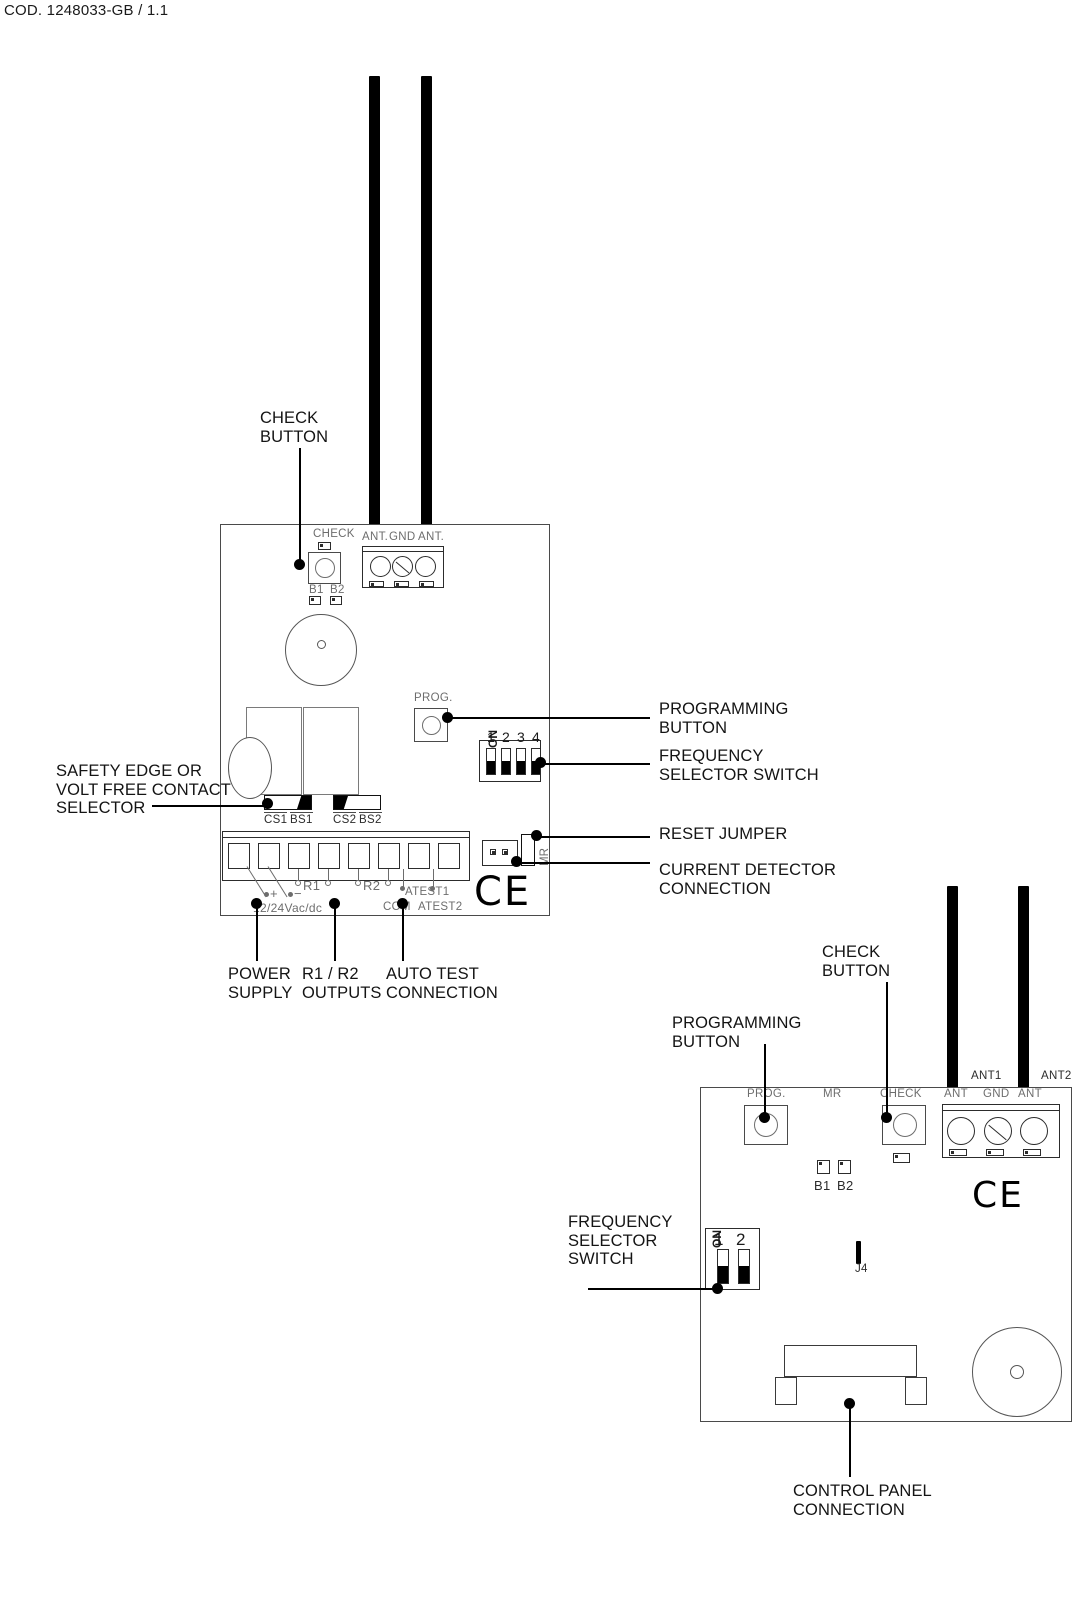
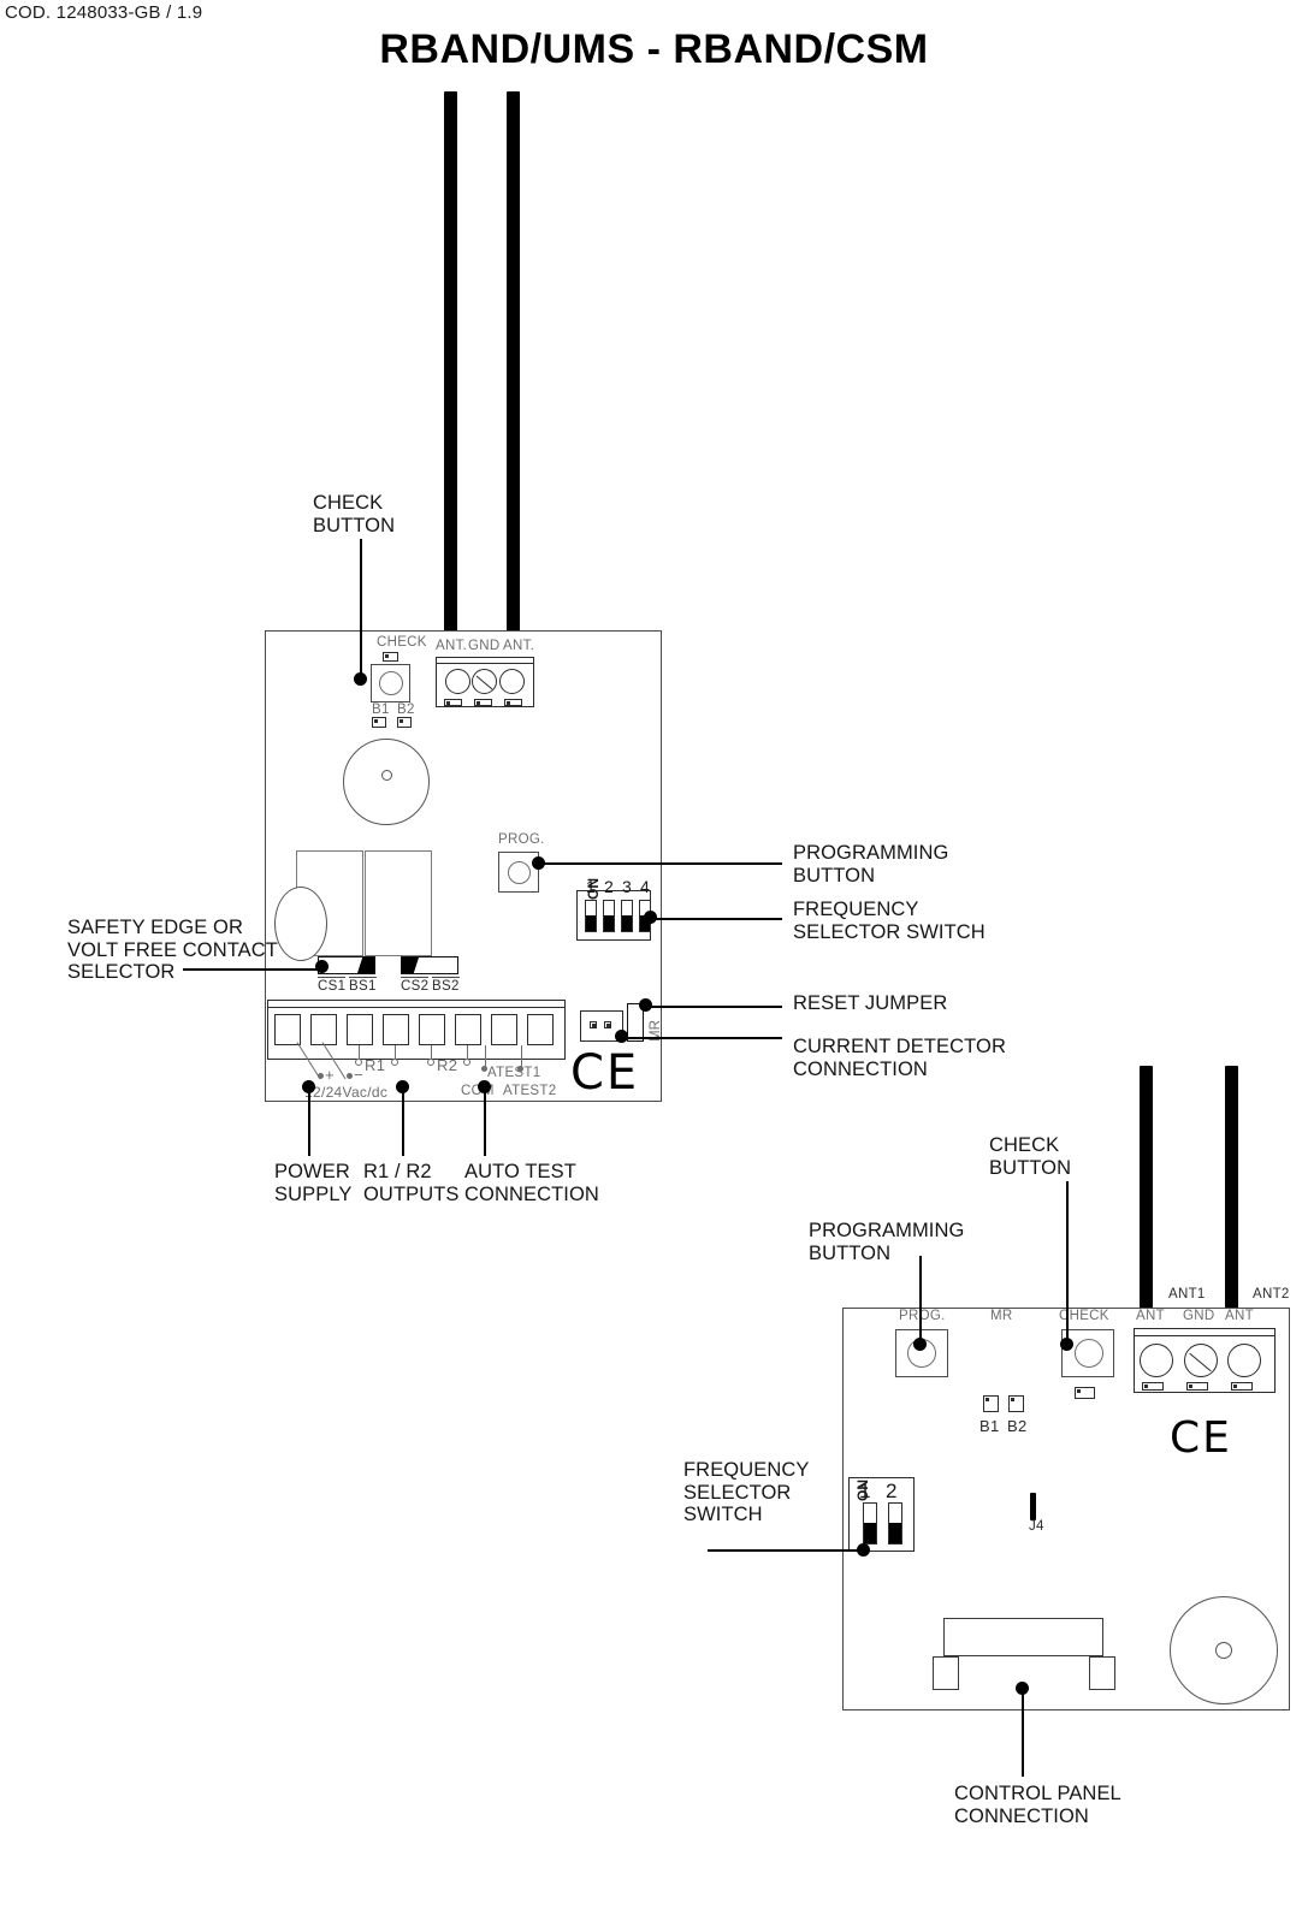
- COD. 1248033-GB / 1.1
+ COD. 1248033-GB / 1.9
+ RBAND/UMS - RBAND/CSM
  CHECK
  B1
  B2
  ANT.
  GND
  ANT.
  PROG.
  1
  2
  3
  4
  CS1
  BS1
  CS2
  BS2
  +
  −
  2/24Vac/dc
  R1
  R2
  ATEST1
  ATEST2
  CE
  CHECK
  BUTTON
  SAFETY EDGE OR
  VOLT FREE CONTACT
  SELECTOR
  PROGRAMMING
  BUTTON
  FREQUENCY
  SELECTOR SWITCH
  RESET JUMPER
  CURRENT DETECTOR
  CONNECTION
  POWER
  SUPPLY
  R1 / R2
  OUTPUTS
  AUTO TEST
  CONNECTION
  PROG.
  MR
  B1
  B2
  CHECK
  ANT1
  ANT2
  ANT
  GND
  ANT
  CE
  1
  2
  J4
  CHECK
  BUTTON
  PROGRAMMING
  BUTTON
  FREQUENCY
  SELECTOR
  SWITCH
  CONTROL PANEL
  CONNECTION
